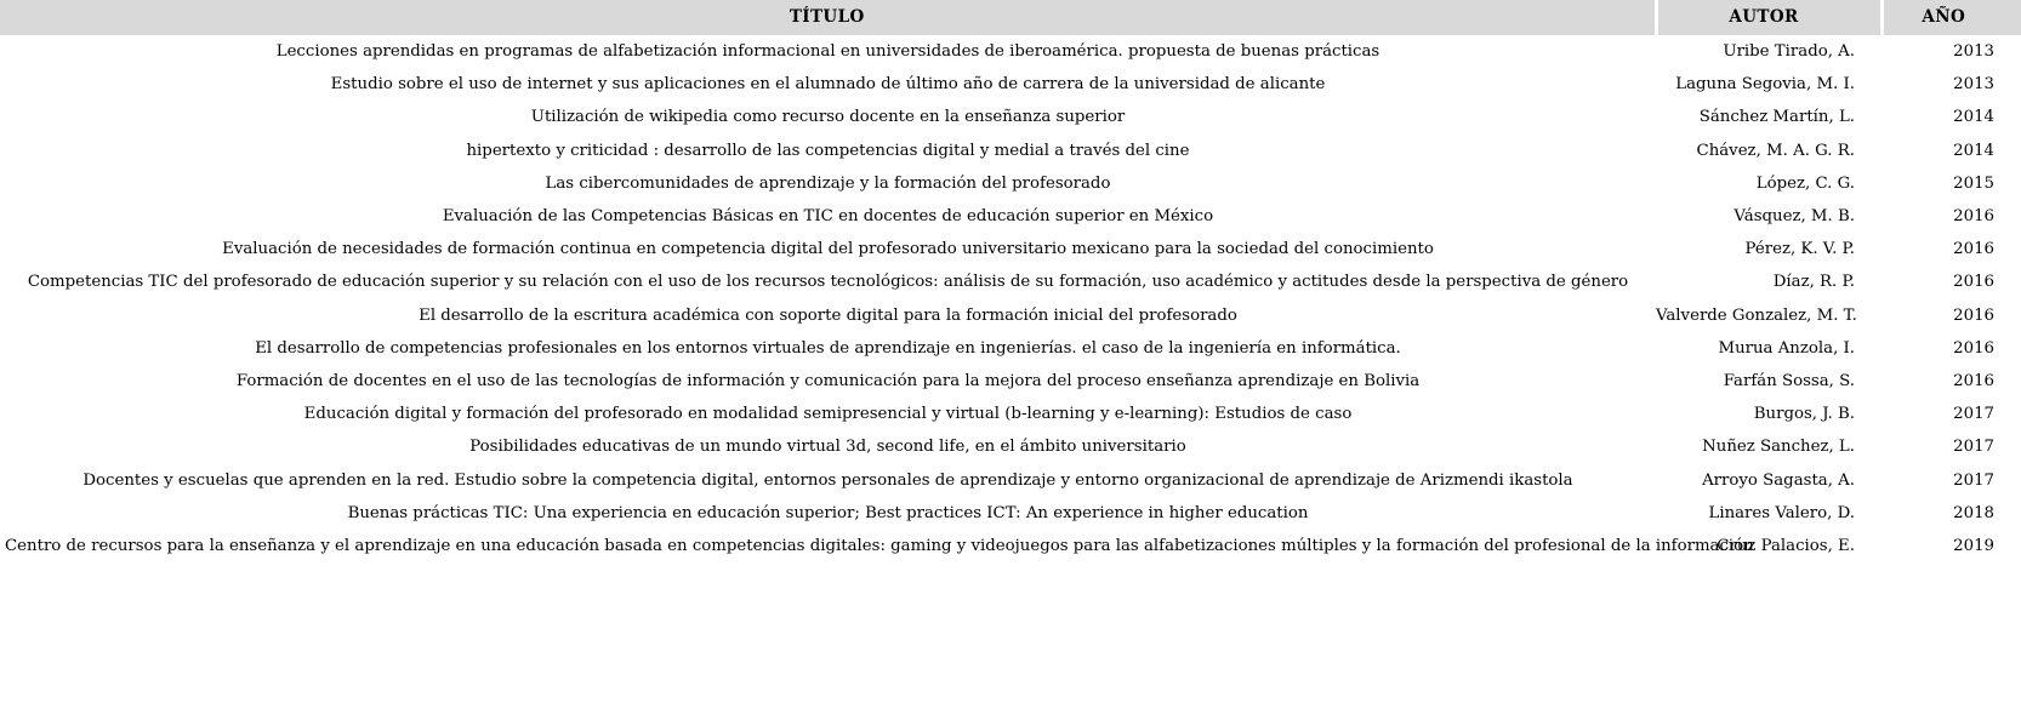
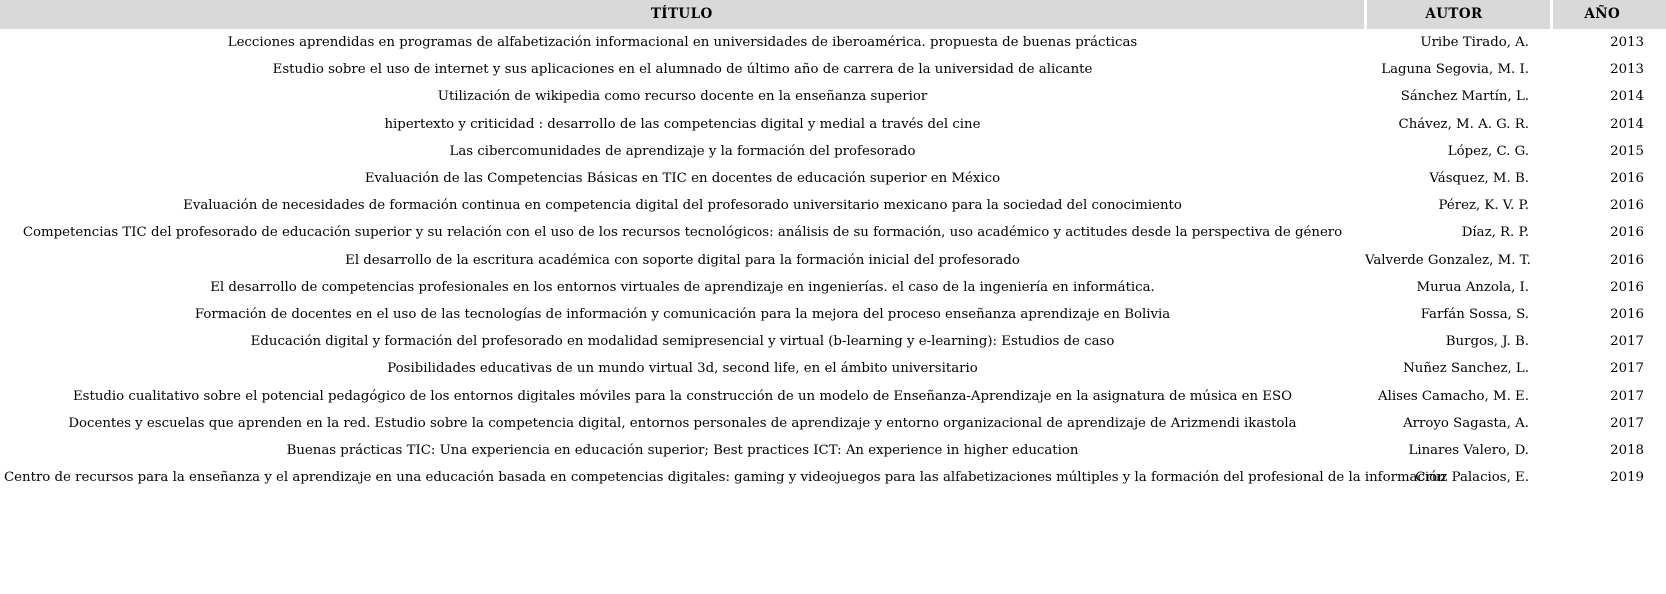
  TÍTULO	AUTOR	AÑO
  Lecciones aprendidas en programas de alfabetización informacional en universidades de iberoamérica. propuesta de buenas prácticas	Uribe Tirado, A.	2013
  Estudio sobre el uso de internet y sus aplicaciones en el alumnado de último año de carrera de la universidad de alicante	Laguna Segovia, M. I.	2013
  Utilización de wikipedia como recurso docente en la enseñanza superior	Sánchez Martín, L.	2014
  hipertexto y criticidad : desarrollo de las competencias digital y medial a través del cine	Chávez, M. A. G. R.	2014
  Las cibercomunidades de aprendizaje y la formación del profesorado	López, C. G.	2015
  Evaluación de las Competencias Básicas en TIC en docentes de educación superior en México	Vásquez, M. B.	2016
  Evaluación de necesidades de formación continua en competencia digital del profesorado universitario mexicano para la sociedad del conocimiento	Pérez, K. V. P.	2016
  Competencias TIC del profesorado de educación superior y su relación con el uso de los recursos tecnológicos: análisis de su formación, uso académico y actitudes desde la perspectiva de género	Díaz, R. P.	2016
  El desarrollo de la escritura académica con soporte digital para la formación inicial del profesorado	Valverde Gonzalez, M. T.	2016
  El desarrollo de competencias profesionales en los entornos virtuales de aprendizaje en ingenierías. el caso de la ingeniería en informática.	Murua Anzola, I.	2016
  Formación de docentes en el uso de las tecnologías de información y comunicación para la mejora del proceso enseñanza aprendizaje en Bolivia	Farfán Sossa, S.	2016
  Educación digital y formación del profesorado en modalidad semipresencial y virtual (b-learning y e-learning): Estudios de caso	Burgos, J. B.	2017
  Posibilidades educativas de un mundo virtual 3d, second life, en el ámbito universitario	Nuñez Sanchez, L.	2017
+ Estudio cualitativo sobre el potencial pedagógico de los entornos digitales móviles para la construcción de un modelo de Enseñanza-Aprendizaje en la asignatura de música en ESO	Alises Camacho, M. E.	2017
  Docentes y escuelas que aprenden en la red. Estudio sobre la competencia digital, entornos personales de aprendizaje y entorno organizacional de aprendizaje de Arizmendi ikastola	Arroyo Sagasta, A.	2017
  Buenas prácticas TIC: Una experiencia en educación superior; Best practices ICT: An experience in higher education	Linares Valero, D.	2018
  Centro de recursos para la enseñanza y el aprendizaje en una educación basada en competencias digitales: gaming y videojuegos para las alfabetizaciones múltiples y la formación del profesional de la informa	Cruz Palacios, E.	2019
